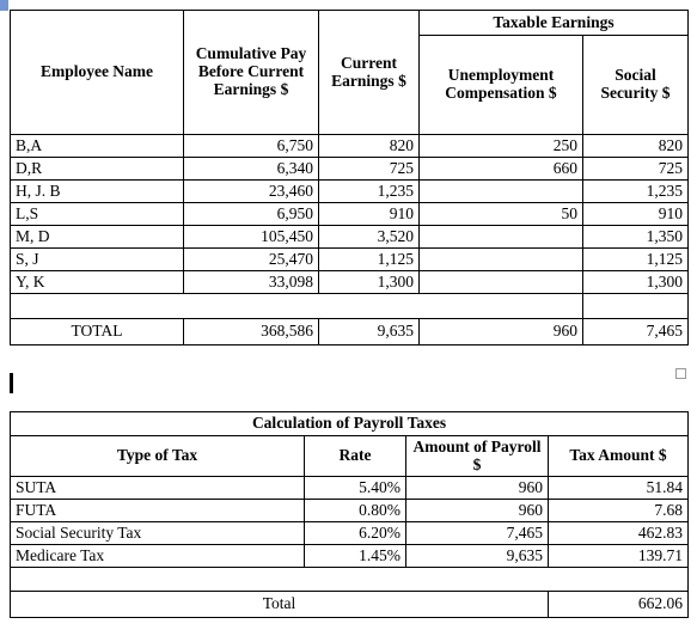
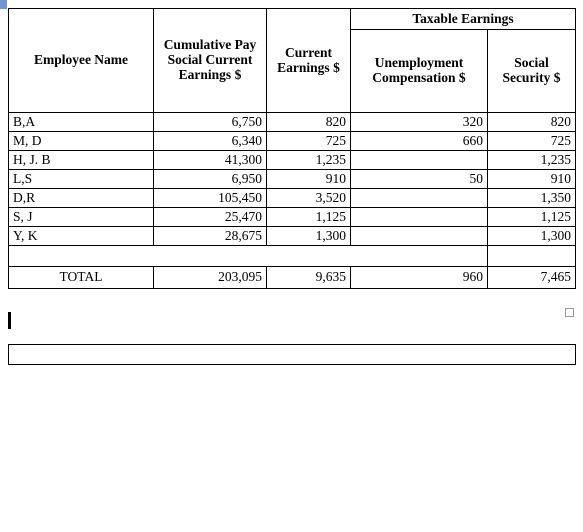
- Employee Name	Cumulative Pay Before Current Earnings $	Current Earnings $	Taxable Earnings
+ Employee Name	Cumulative Pay Social Current Earnings $	Current Earnings $	Taxable Earnings
  Unemployment Compensation $	Social Security $
- B,A	6,750	820	250	820
+ B,A	6,750	820	320	820
- D,R	6,340	725	660	725
+ M, D	6,340	725	660	725
- H, J. B	23,460	1,235		1,235
+ H, J. B	41,300	1,235		1,235
  L,S	6,950	910	50	910
- M, D	105,450	3,520		1,350
+ D,R	105,450	3,520		1,350
  S, J	25,470	1,125		1,125
- Y, K	33,098	1,300		1,300
+ Y, K	28,675	1,300		1,300
- TOTAL	368,586	9,635	960	7,465
+ TOTAL	203,095	9,635	960	7,465
- Calculation of Payroll Taxes
- Type of Tax	Rate	Amount of Payroll $	Tax Amount $
- SUTA	5.40%	960	51.84
- FUTA	0.80%	960	7.68
- Social Security Tax	6.20%	7,465	462.83
- Medicare Tax	1.45%	9,635	139.71
- Total	662.06
